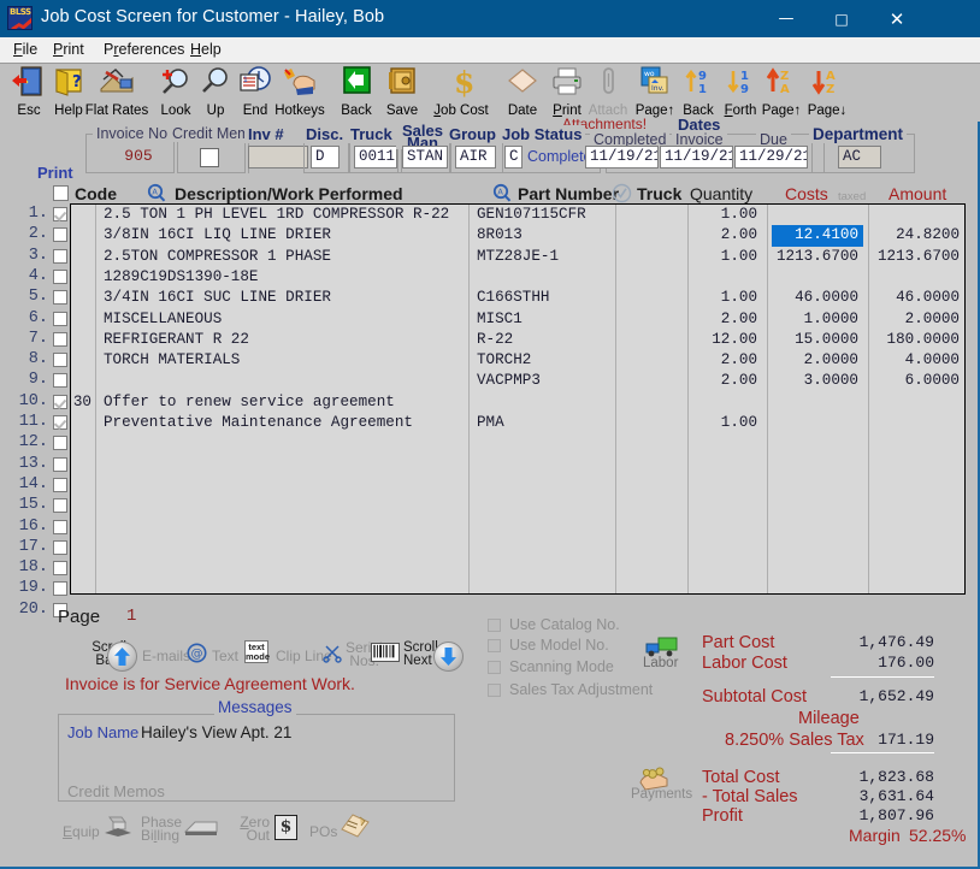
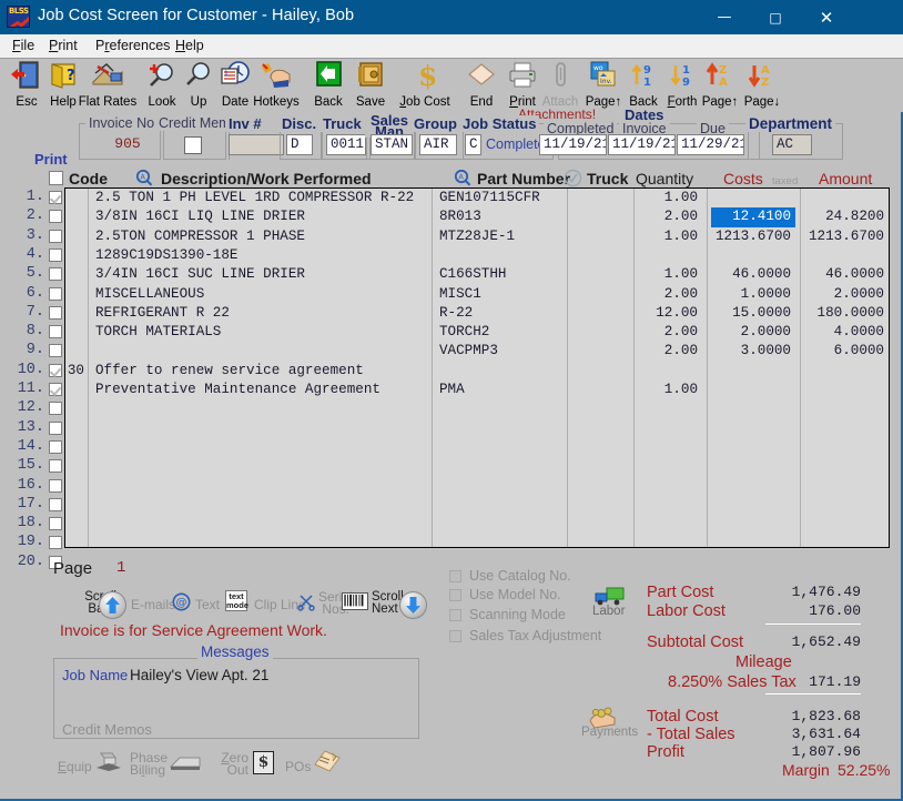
  BLSS
  Job Cost Screen for Customer - Hailey, Bob
  —
  □
  ✕
  File
  Print
  Preferences
  Help
  Esc
  ?
  Help
  Flat Rates
  Look
  Up
- End
+ Date
  Hotkeys
  Back
  Save
  $
  Job Cost
- Date
+ End
  Print
  Attach
  Page↑
  9
  1
  Back
  1
  9
  Forth
  Z
  A
  Page↑
  A
  Z
  Page↓
  Attachments!
  Print
  Invoice No
  905
  Credit Me
  Inv #
  Disc.
  D
  Truck
  0011
  Sales
  Man
  STAN
  Group
  AIR
  Job Status
  C
  Complet
  Dates
  Completed
  11/19/21
  Invoice
  11/19/21
  Due
  11/29/21
  Department
  AC
  Code
  A
  Description/Work Performed
  A
  Part Number
  Truck
  Quantity
  Costs
  taxed
  Amount
  1.
  2.
  3.
  4.
  5.
  6.
  7.
  8.
  9.
  10.
  11.
  12.
  13.
  14.
  15.
  16.
  17.
  18.
  19.
  20.
  2.5 TON 1 PH LEVEL 1RD COMPRESSOR R-22
  GEN107115CFR
  1.00
  3/8IN 16CI LIQ LINE DRIER
  8R013
  2.00
  12.4100
  24.8200
  2.5TON COMPRESSOR 1 PHASE
  MTZ28JE-1
  1.00
  1213.6700
  1213.6700
  1289C19DS1390-18E
  3/4IN 16CI SUC LINE DRIER
  C166STHH
  1.00
  46.0000
  46.0000
  MISCELLANEOUS
  MISC1
  2.00
  1.0000
  2.0000
  REFRIGERANT R 22
  R-22
  12.00
  15.0000
  180.0000
  TORCH MATERIALS
  TORCH2
  2.00
  2.0000
  4.0000
  VACPMP3
  2.00
  3.0000
  6.0000
  30
  Offer to renew service agreement
  Preventative Maintenance Agreement
  PMA
  1.00
  Page
  1
  E-mails
  @
  Text
  text
  mode
  Clip Lin
  Scrol
  Next
  Invoice is for Service Agreement Work.
  Messages
  Job Name
  Hailey's View Apt. 21
  Credit Memos
  Equip
  Phase
  Billing
  Zero
  Out
  $
  POs
  Use Catalog No.
  Use Model No.
  Scanning Mode
  Sales Tax Adjustment
  Labor
  Part Cost
  1,476.49
  Labor Cost
  176.00
  Subtotal Cost
  1,652.49
  Mileage
  8.250% Sales Tax
  171.19
  Payments
  Total Cost
  1,823.68
  - Total Sales
  3,631.64
  Profit
  1,807.96
  Margin
  52.25%
